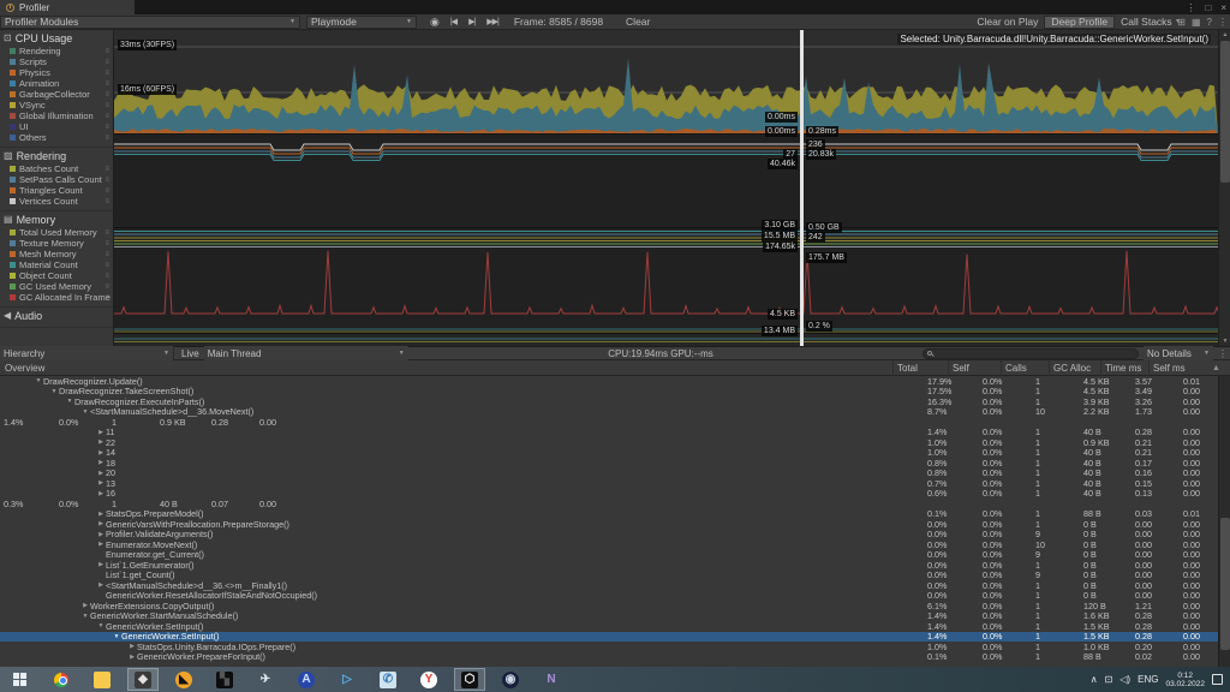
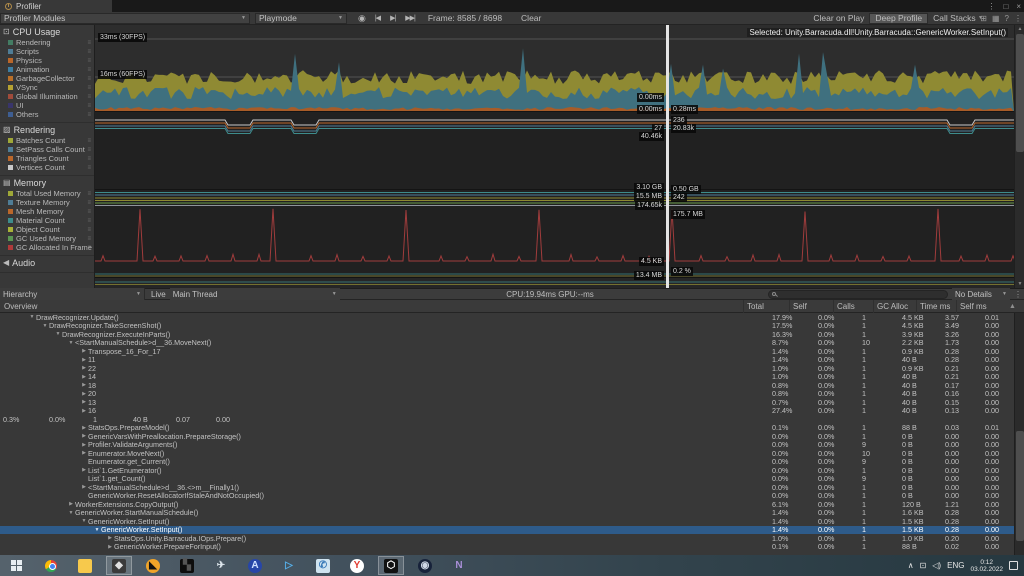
  Profiler
  ⋮
  □
  ×
  Profiler Modules
  Playmode
  ◉
  Frame: 8585 / 8698
  Clear
  Clear on Play
  Deep Profile
  Call Stacks
  ⊞
  ▦
  ?
  ⋮
  ⊡
  CPU Usage
  Rendering
  Scripts
  Physics
  Animation
  GarbageCollector
  VSync
  Global Illumination
  UI
  Others
  ▨
  Rendering
  Batches Count
  SetPass Calls Count
  Triangles Count
  Vertices Count
  ▤
  Memory
  Total Used Memory
  Texture Memory
  Mesh Memory
  Material Count
  Object Count
  GC Used Memory
  GC Allocated In Frame
  ◀
  Audio
  Selected: Unity.Barracuda.dll!Unity.Barracuda::GenericWorker.SetInput()
  Hierarchy
  Live
  Main Thread
  CPU:19.94ms GPU:--ms
  No Details
  ⋮
  Overview
  Total
  Self
  Calls
  GC Alloc
  Time ms
  Self ms
  DrawRecognizer.Update()
  17.9%
  0.0%
  1
  4.5 KB
  3.57
  0.01
  DrawRecognizer.TakeScreenShot()
  17.5%
  0.0%
  1
  4.5 KB
  3.49
  0.00
  DrawRecognizer.ExecuteInParts()
  16.3%
  0.0%
  1
  3.9 KB
  3.26
  0.00
  <StartManualSchedule>d__36.MoveNext()
  8.7%
  0.0%
  10
  2.2 KB
  1.73
  0.00
+ Transpose_16_For_17
  1.4%
  0.0%
  1
  0.9 KB
  0.28
  0.00
  11
  1.4%
  0.0%
  1
  40 B
  0.28
  0.00
  22
  1.0%
  0.0%
  1
  0.9 KB
  0.21
  0.00
  14
  1.0%
  0.0%
  1
  40 B
  0.21
  0.00
  18
  0.8%
  0.0%
  1
  40 B
  0.17
  0.00
  20
  0.8%
  0.0%
  1
  40 B
  0.16
  0.00
  13
  0.7%
  0.0%
  1
  40 B
  0.15
  0.00
  16
- 0.6%
+ 27.4%
  0.0%
  1
  40 B
  0.13
  0.00
  0.3%
  0.0%
  1
  40 B
  0.07
  0.00
  StatsOps.PrepareModel()
  0.1%
  0.0%
  1
  88 B
  0.03
  0.01
  GenericVarsWithPreallocation.PrepareStorage()
  0.0%
  0.0%
  1
  0 B
  0.00
  0.00
  Profiler.ValidateArguments()
  0.0%
  0.0%
  9
  0 B
  0.00
  0.00
  Enumerator.MoveNext()
  0.0%
  0.0%
  10
  0 B
  0.00
  0.00
  Enumerator.get_Current()
  0.0%
  0.0%
  9
  0 B
  0.00
  0.00
  List`1.GetEnumerator()
  0.0%
  0.0%
  1
  0 B
  0.00
  0.00
  List`1.get_Count()
  0.0%
  0.0%
  9
  0 B
  0.00
  0.00
  <StartManualSchedule>d__36.<>m__Finally1()
  0.0%
  0.0%
  1
  0 B
  0.00
  0.00
  GenericWorker.ResetAllocatorIfStaleAndNotOccupied()
  0.0%
  0.0%
  1
  0 B
  0.00
  0.00
  WorkerExtensions.CopyOutput()
  6.1%
  0.0%
  1
  120 B
  1.21
  0.00
  GenericWorker.StartManualSchedule()
  1.4%
  0.0%
  1
  1.6 KB
  0.28
  0.00
  GenericWorker.SetInput()
  1.4%
  0.0%
  1
  1.5 KB
  0.28
  0.00
  GenericWorker.SetInput()
  1.4%
  0.0%
  1
  1.5 KB
  0.28
  0.00
  StatsOps.Unity.Barracuda.IOps.Prepare()
  1.0%
  0.0%
  1
  1.0 KB
  0.20
  0.00
  GenericWorker.PrepareForInput()
  0.1%
  0.0%
  1
  88 B
  0.02
  0.00
  ◆
  ◣
  ▚
  ✈
  A
  ▷
  ✆
  Y
  ⬡
  ◉
  N
  ∧
  ⊡
  ◁)
  ENG
